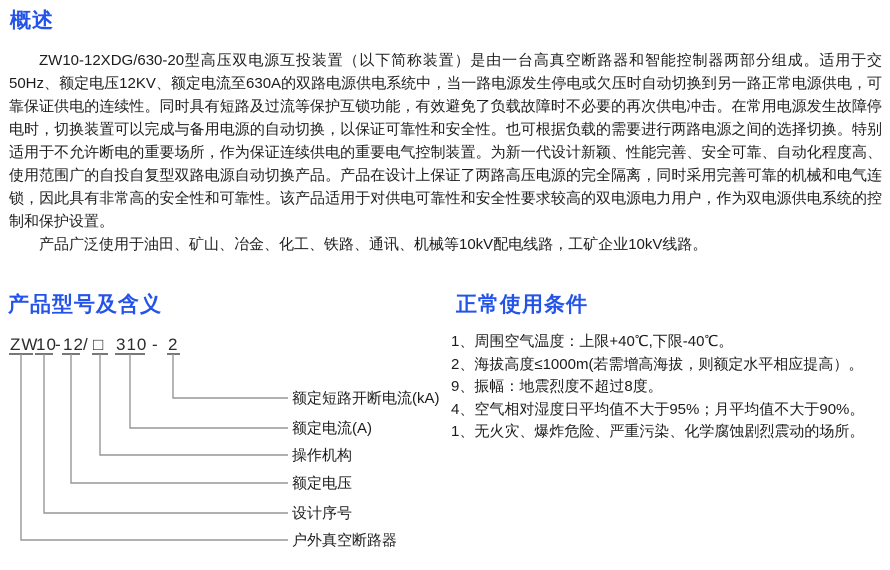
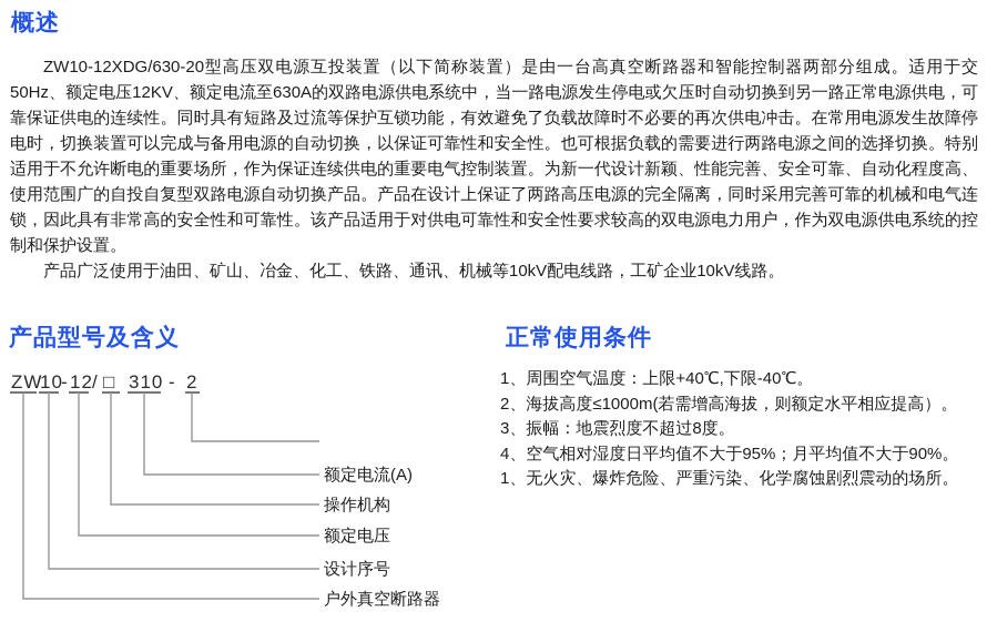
  概述
  ZW10-12XDG/630-20型高压双电源互投装置（以下简称装置）是由一台高真空断路器和智能控制器两部分组成。适用于交50Hz、额定电压12KV、额定电流至630A的双路电源供电系统中，当一路电源发生停电或欠压时自动切换到另一路正常电源供电，可靠保证供电的连续性。同时具有短路及过流等保护互锁功能，有效避免了负载故障时不必要的再次供电冲击。在常用电源发生故障停电时，切换装置可以完成与备用电源的自动切换，以保证可靠性和安全性。也可根据负载的需要进行两路电源之间的选择切换。特别适用于不允许断电的重要场所，作为保证连续供电的重要电气控制装置。为新一代设计新颖、性能完善、安全可靠、自动化程度高、使用范围广的自投自复型双路电源自动切换产品。产品在设计上保证了两路高压电源的完全隔离，同时采用完善可靠的机械和电气连锁，因此具有非常高的安全性和可靠性。该产品适用于对供电可靠性和安全性要求较高的双电源电力用户，作为双电源供电系统的控制和保护设置。
  产品广泛使用于油田、矿山、冶金、化工、铁路、通讯、机械等10kV配电线路，工矿企业10kV线路。
  产品型号及含义
  正常使用条件
  ZW
  10
  -
  12
  /
  □
  310
  -
  2
- 额定短路开断电流(kA)
  额定电流(A)
  操作机构
  额定电压
  设计序号
  户外真空断路器
  1、周围空气温度：上限+40℃,下限-40℃。
  2、海拔高度≤1000m(若需增高海拔，则额定水平相应提高）。
- 9、振幅：地震烈度不超过8度。
+ 3、振幅：地震烈度不超过8度。
  4、空气相对湿度日平均值不大于95%；月平均值不大于90%。
  1、无火灾、爆炸危险、严重污染、化学腐蚀剧烈震动的场所。
